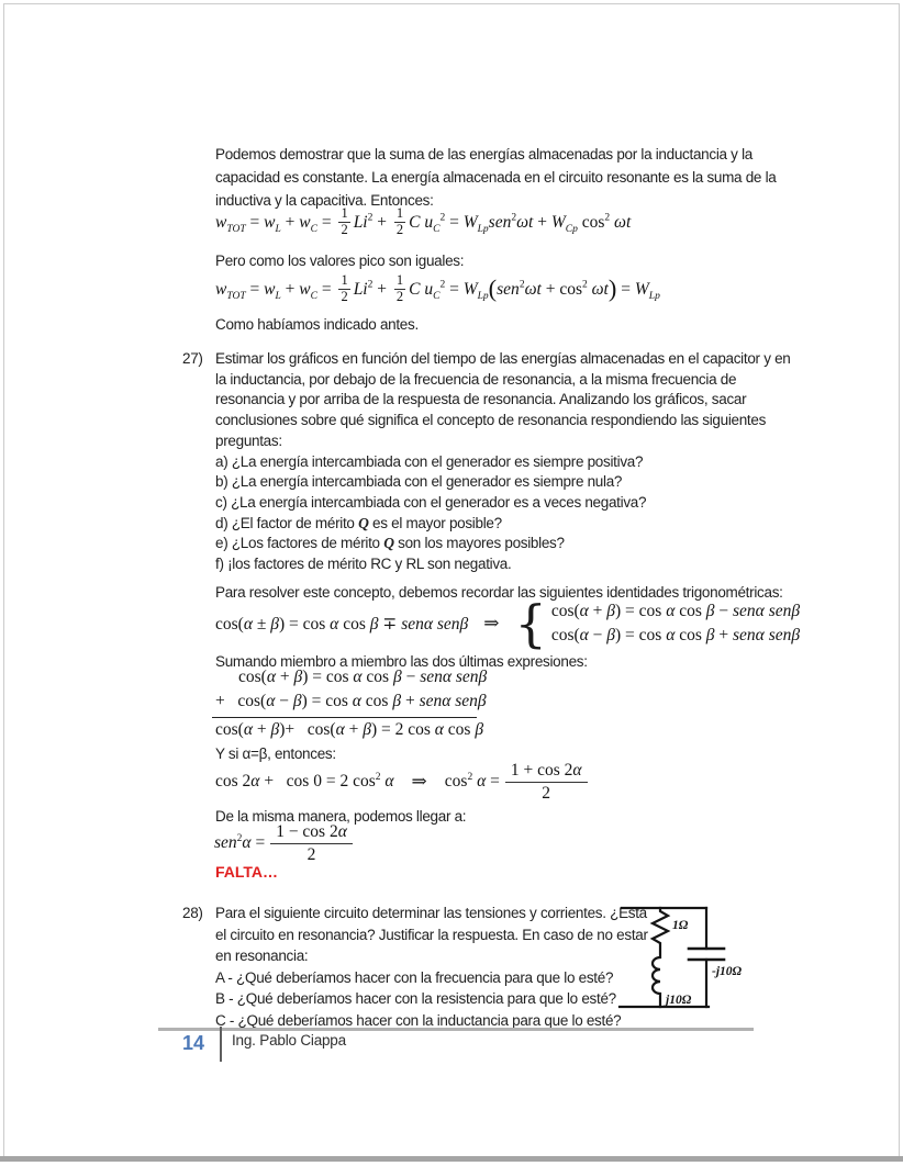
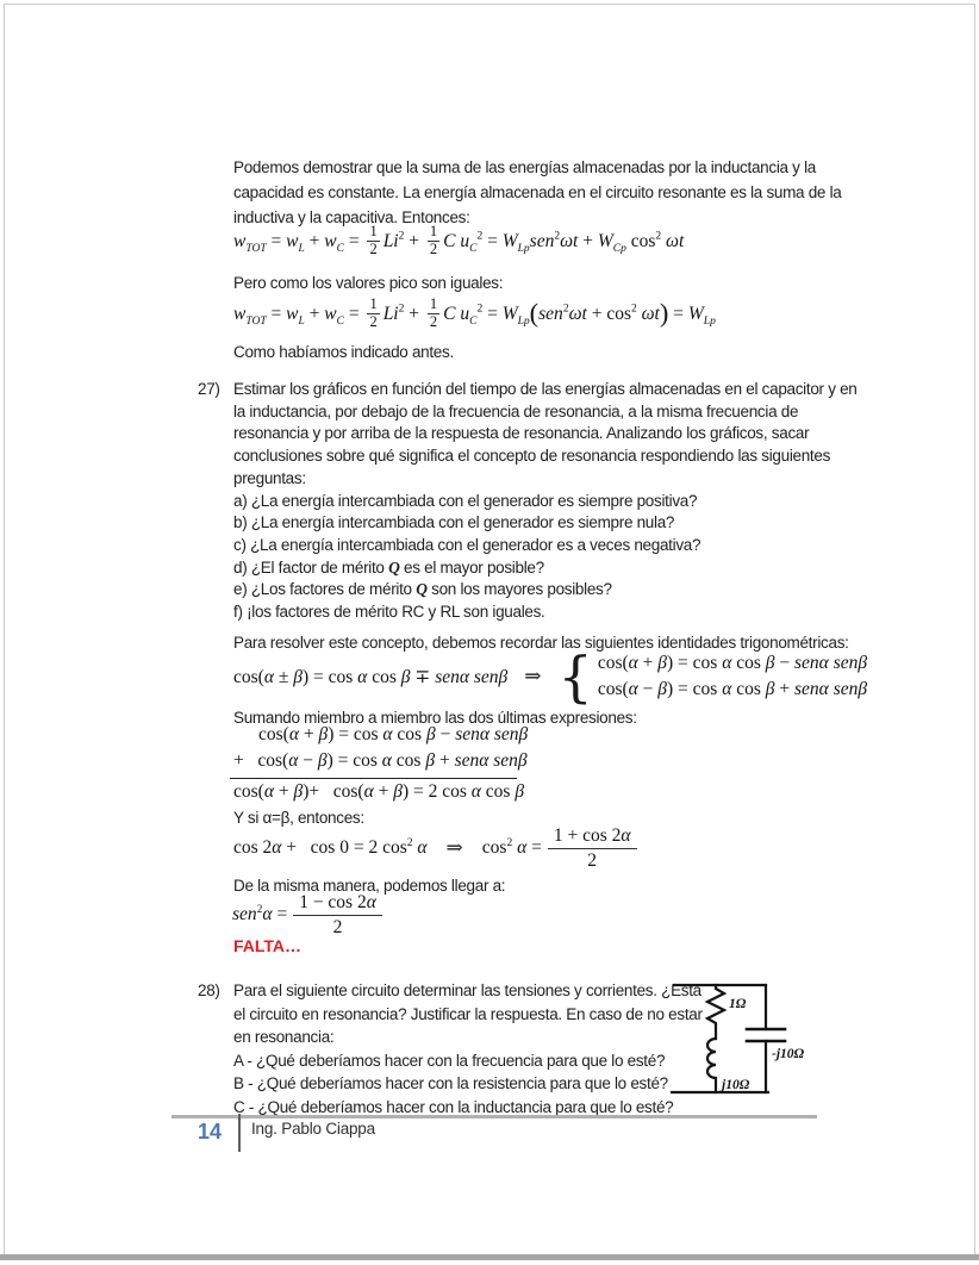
  Podemos demostrar que la suma de las energías almacenadas por la inductancia y la
  capacidad es constante. La energía almacenada en el circuito resonante es la suma de la
  inductiva y la capacitiva. Entonces:
  wTOT = wL + wC =
  1
  2
  Li2 +
  1
  2
  C uC2 = WLpsen2ωt + WCp cos2 ωt
  Pero como los valores pico son iguales:
  wTOT = wL + wC =
  1
  2
  Li2 +
  1
  2
  C uC2 = WLp(sen2ωt + cos2 ωt) = WLp
  Como habíamos indicado antes.
  27)
  Estimar los gráficos en función del tiempo de las energías almacenadas en el capacitor y en
  la inductancia, por debajo de la frecuencia de resonancia, a la misma frecuencia de
  resonancia y por arriba de la respuesta de resonancia. Analizando los gráficos, sacar
  conclusiones sobre qué significa el concepto de resonancia respondiendo las siguientes
  preguntas:
  a) ¿La energía intercambiada con el generador es siempre positiva?
  b) ¿La energía intercambiada con el generador es siempre nula?
  c) ¿La energía intercambiada con el generador es a veces negativa?
  d) ¿El factor de mérito Q es el mayor posible?
  e) ¿Los factores de mérito Q son los mayores posibles?
- f) ¡los factores de mérito RC y RL son negativa.
+ f) ¡los factores de mérito RC y RL son iguales.
  Para resolver este concepto, debemos recordar las siguientes identidades trigonométricas:
  cos(α ± β) = cos α cos β ∓ senα senβ
  ⇒
  {
  cos(α + β) = cos α cos β − senα senβ
  cos(α − β) = cos α cos β + senα senβ
  Sumando miembro a miembro las dos últimas expresiones:
  cos(α + β) = cos α cos β − senα senβ
  + cos(α − β) = cos α cos β + senα senβ
  cos(α + β)+ cos(α + β) = 2 cos α cos β
  Y si α=β, entonces:
  cos 2α + cos 0 = 2 cos2 α
  ⇒
  cos2 α =
  1 + cos 2α
  2
  De la misma manera, podemos llegar a:
  sen2α =
  1 − cos 2α
  2
  FALTA…
  28)
  Para el siguiente circuito determinar las tensiones y corrientes. ¿Está
  el circuito en resonancia? Justificar la respuesta. En caso de no estar
  en resonancia:
  A - ¿Qué deberíamos hacer con la frecuencia para que lo esté?
  B - ¿Qué deberíamos hacer con la resistencia para que lo esté?
  C - ¿Qué deberíamos hacer con la inductancia para que lo esté?
  1Ω
  j10Ω
  -j10Ω
  14
  Ing. Pablo Ciappa
